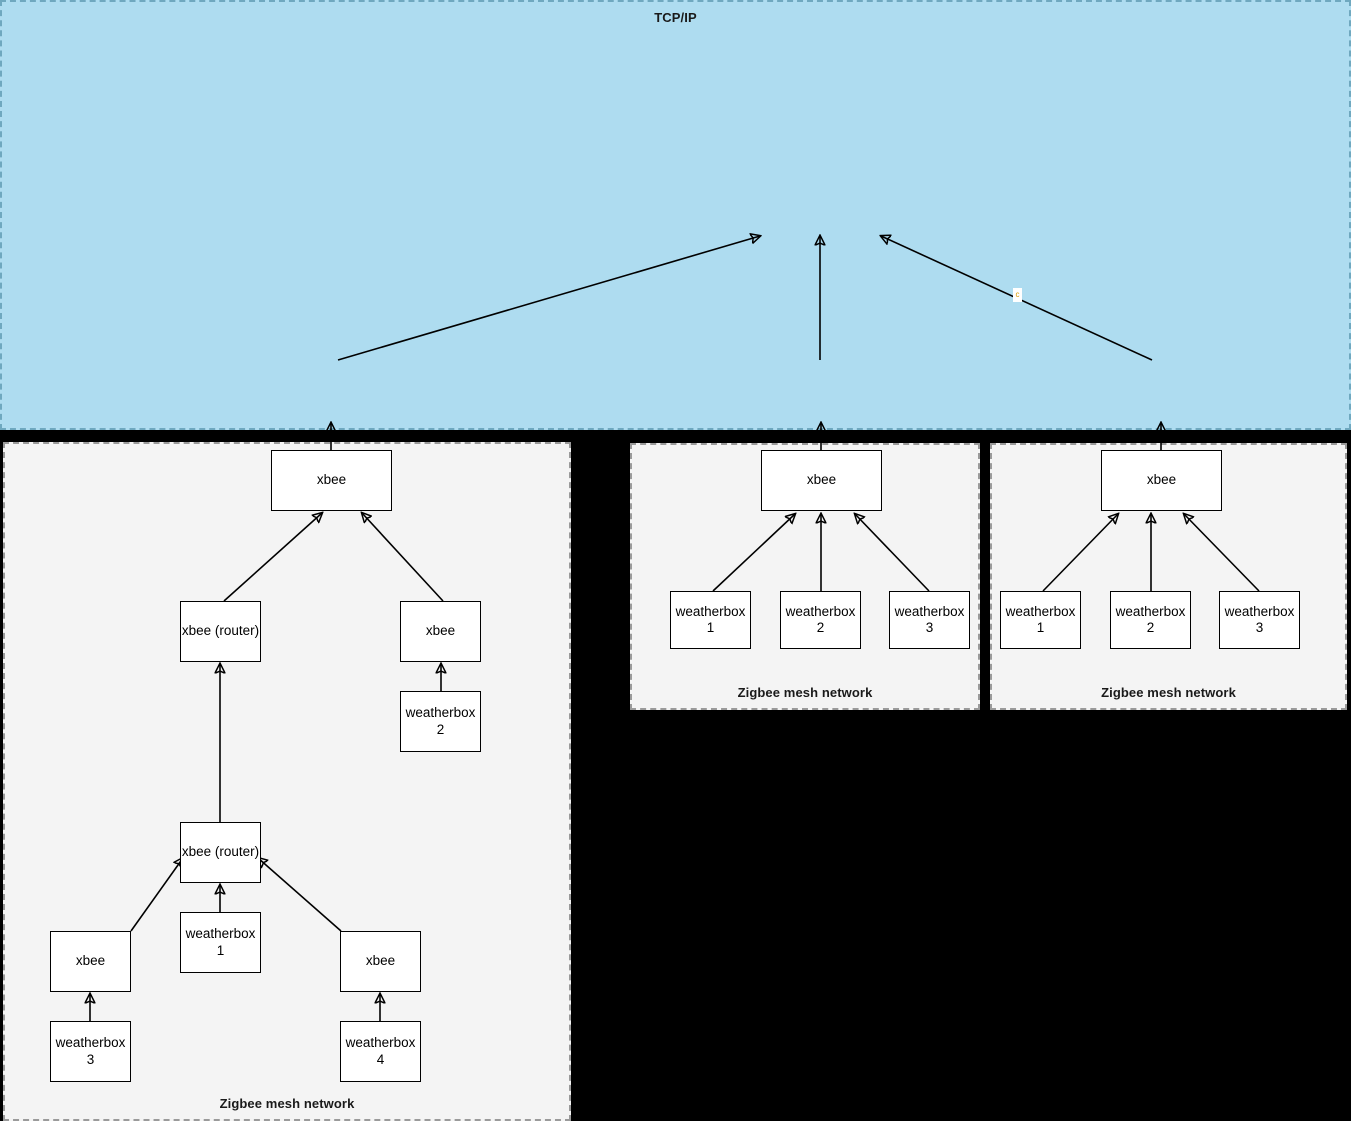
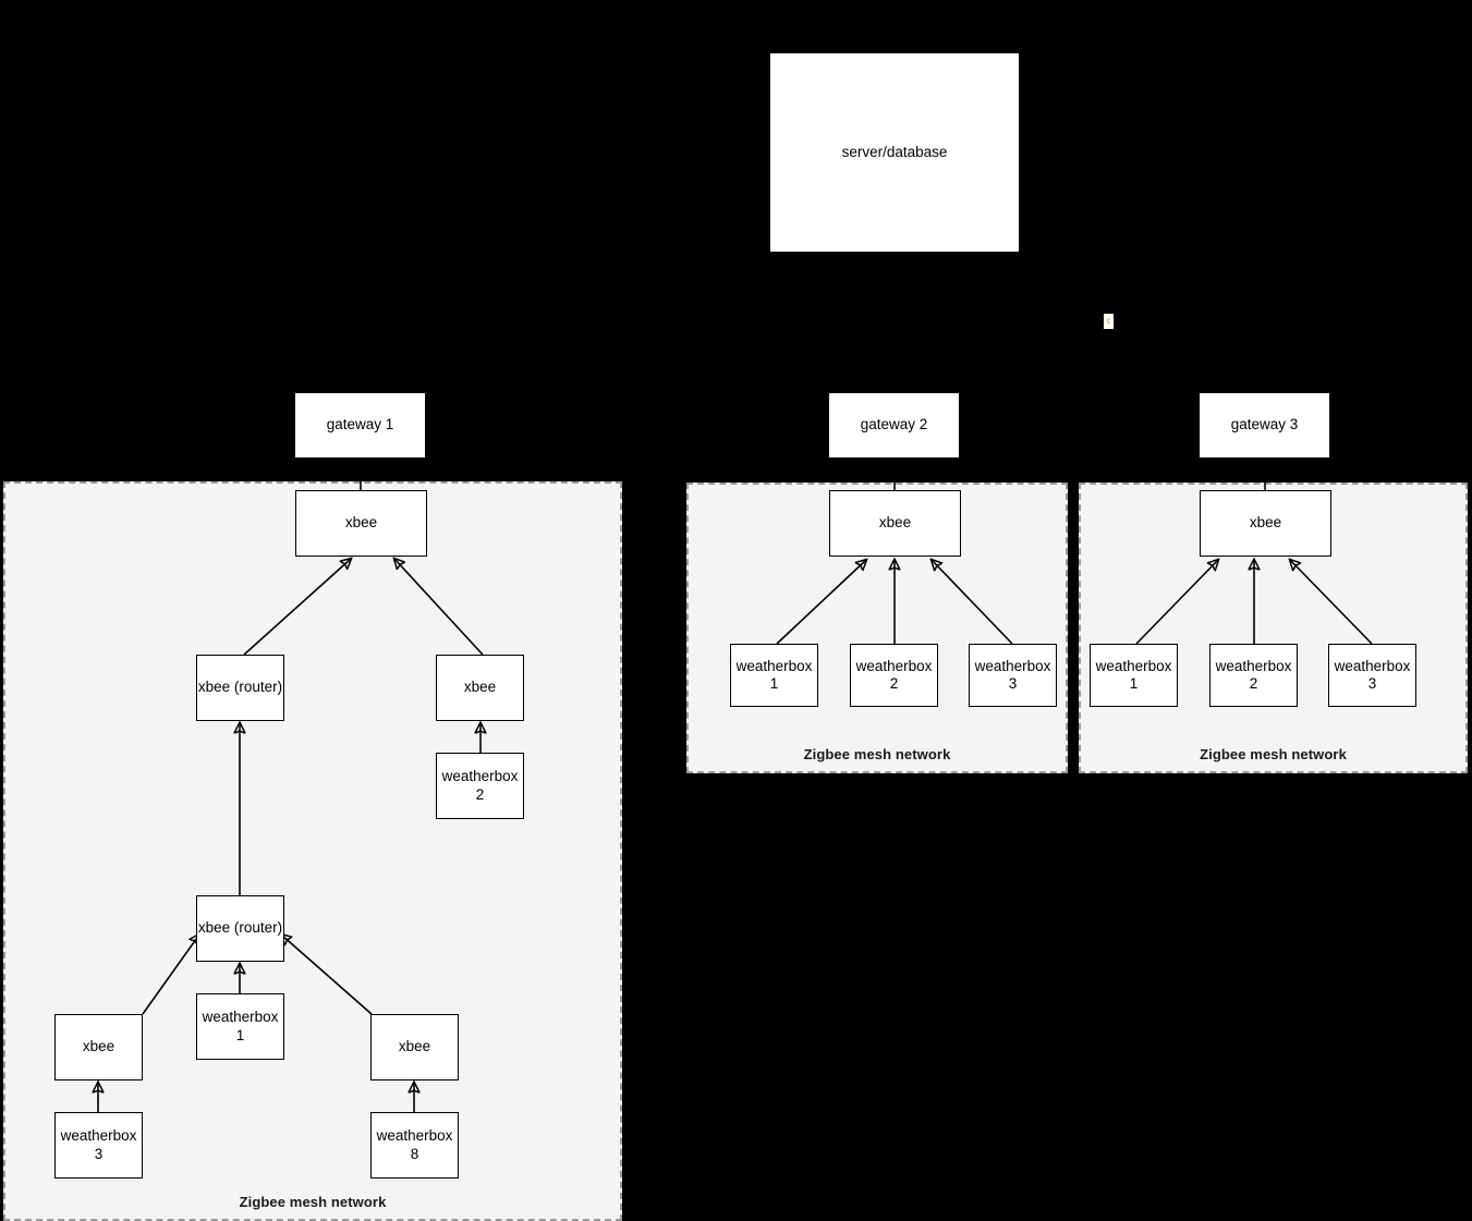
- TCP/IP
  Zigbee mesh network
  Zigbee mesh network
  Zigbee mesh network
  c
+ server/database
+ gateway 1
+ gateway 2
+ gateway 3
  xbee
  xbee (router)
  xbee
  weatherbox 2
  xbee (router)
  weatherbox 1
  xbee
  weatherbox 3
  xbee
- weatherbox 4
+ weatherbox 8
  xbee
  weatherbox 1
  weatherbox 2
  weatherbox 3
  xbee
  weatherbox 1
  weatherbox 2
  weatherbox 3
